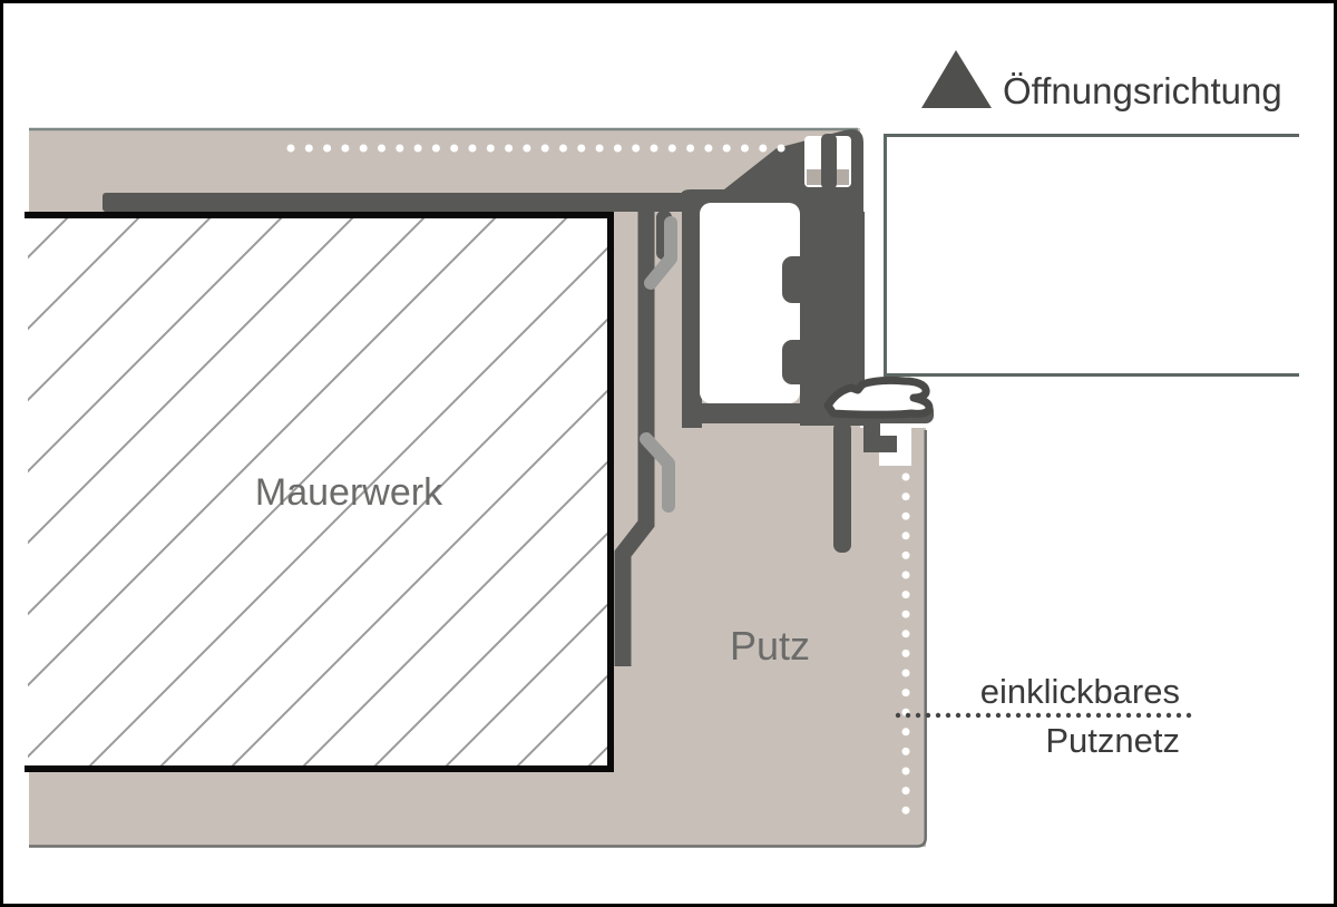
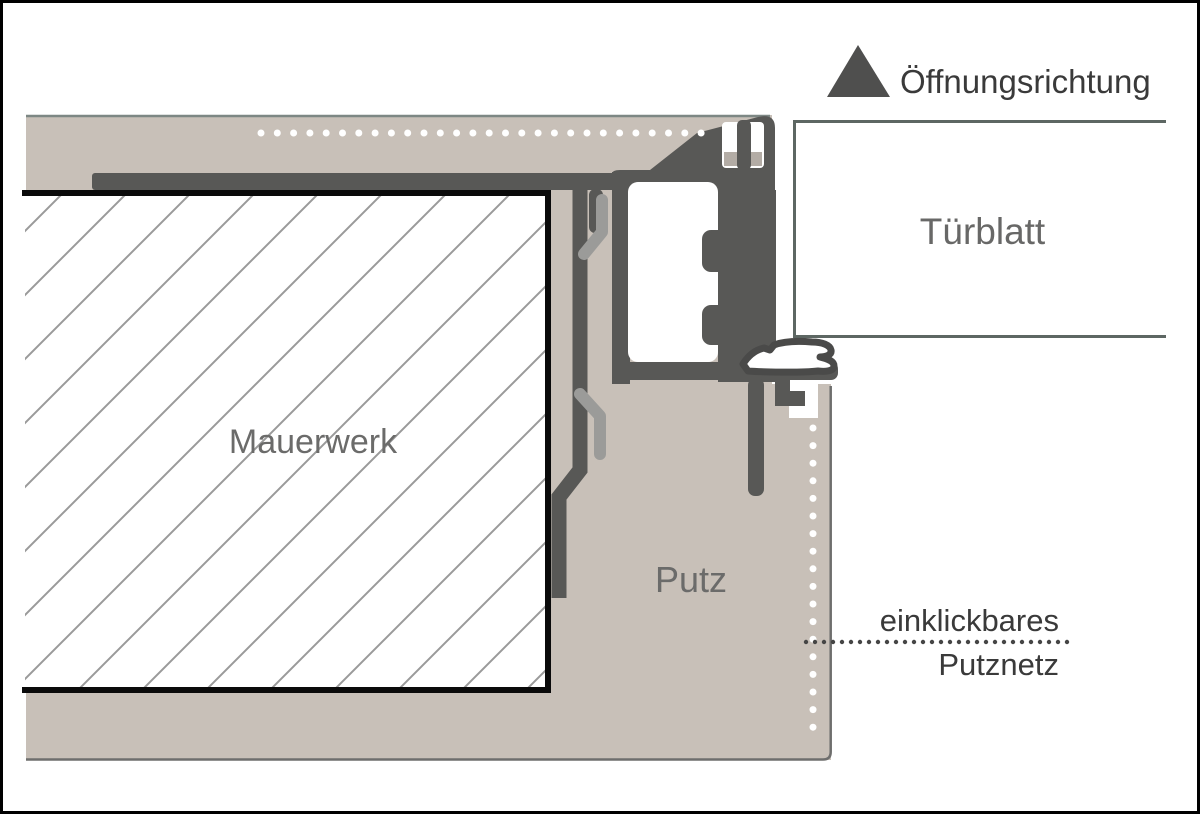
  Öffnungsrichtung
+ Türblatt
  Mauerwerk
  Putz
  einklickbares
  Putznetz
